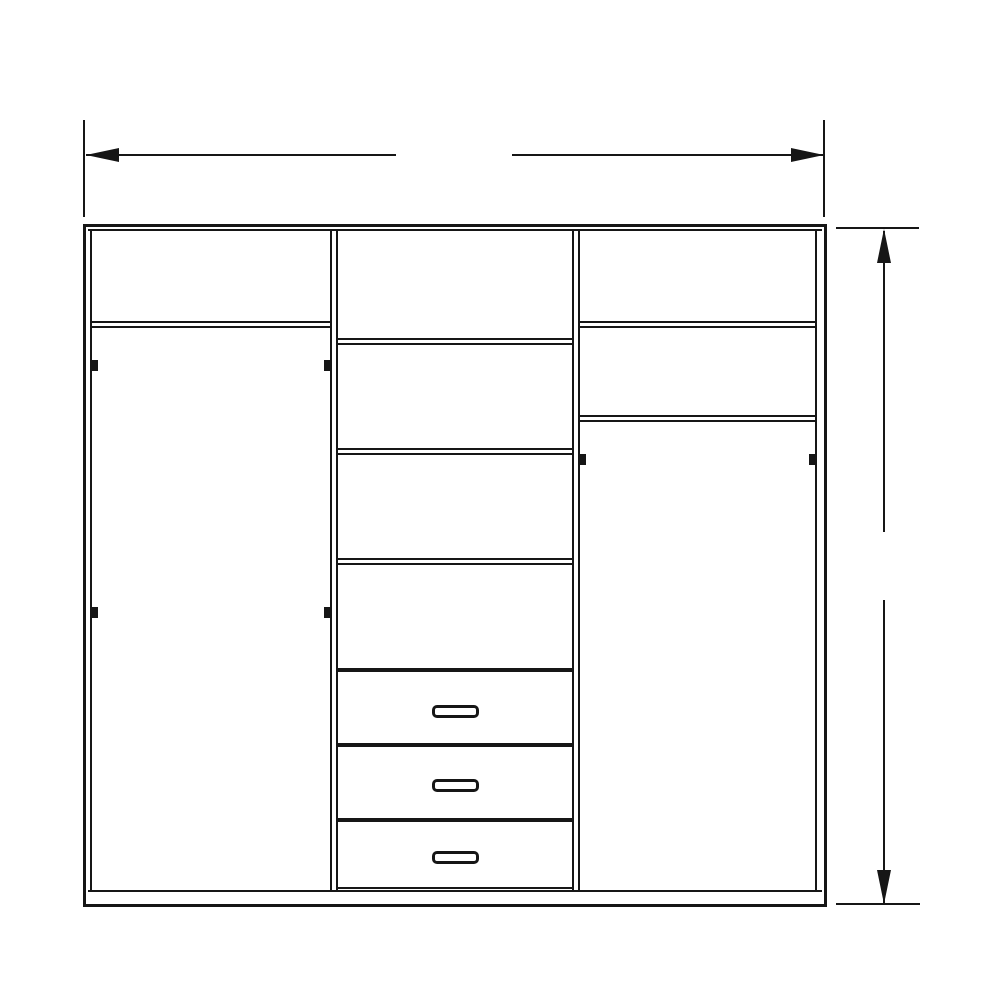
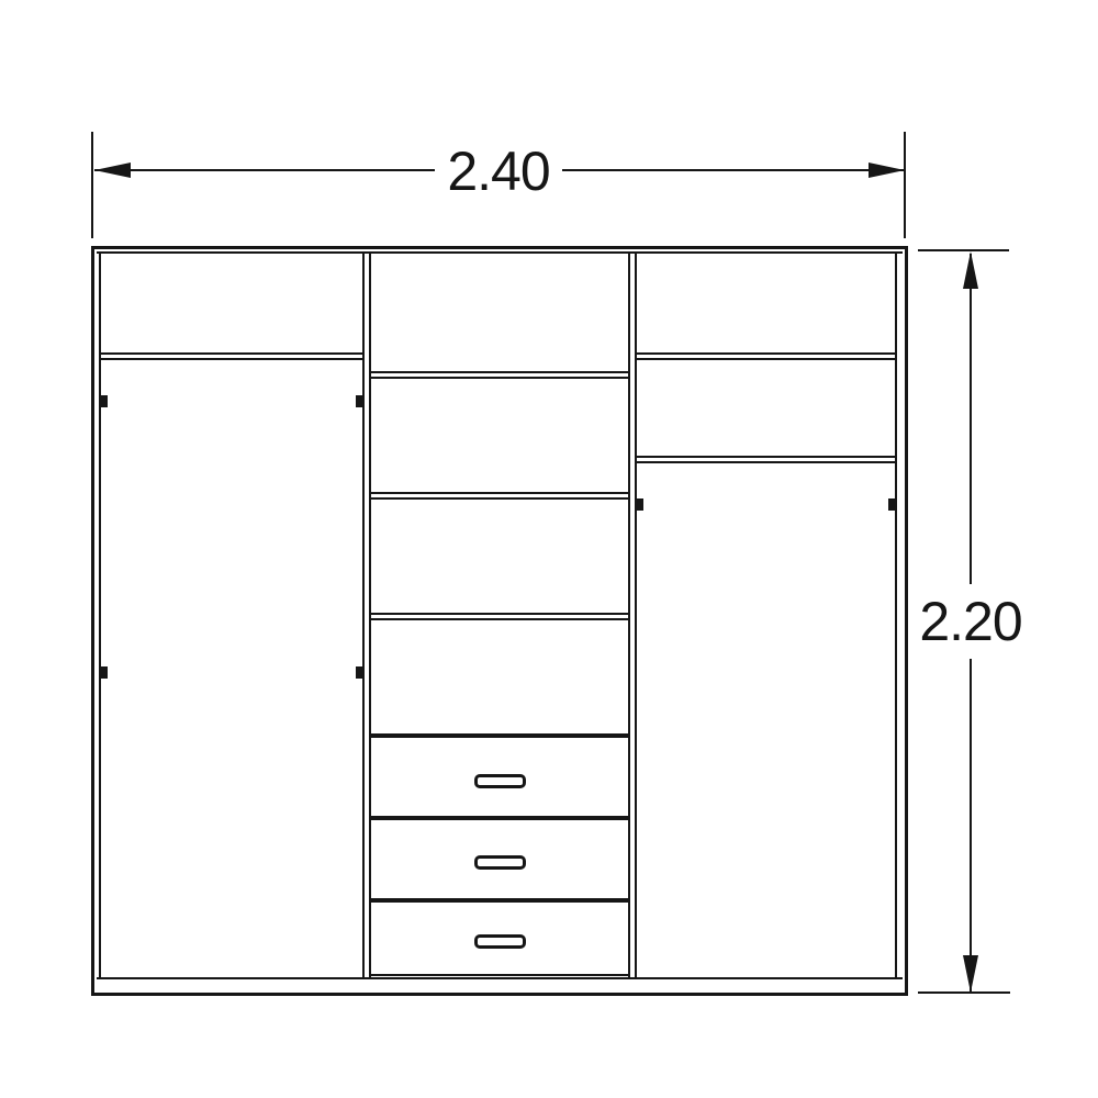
+ 2.40
+ 2.20
